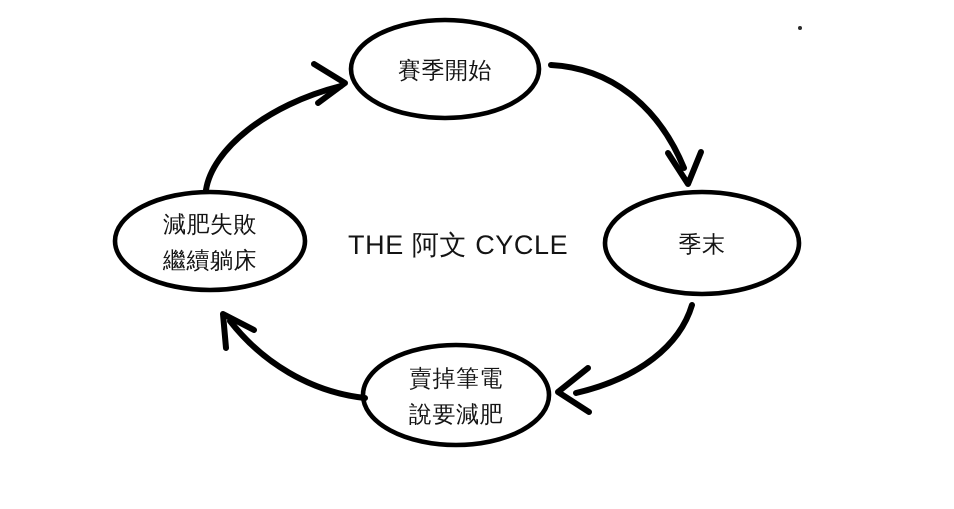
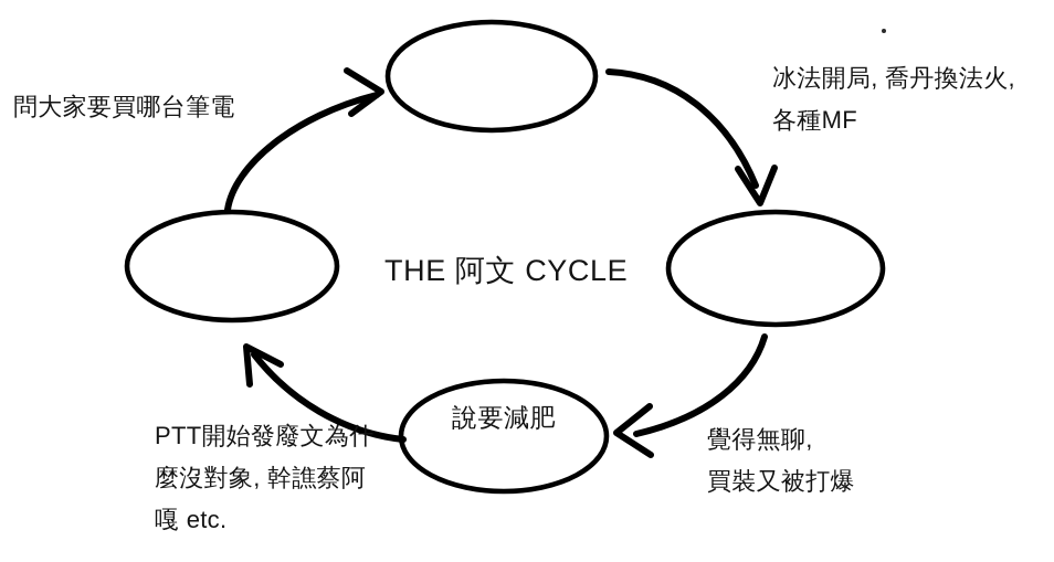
- 賽季開始
- 季末
- 賣掉筆電
  說要減肥
- 減肥失敗
- 繼續躺床
  THE 阿文 CYCLE
+ 問大家要買哪台筆電
+ 冰法開局, 喬丹換法火,
+ 各種MF
+ 覺得無聊,
+ 買裝又被打爆
+ PTT開始發廢文為什
+ 麼沒對象, 幹譙蔡阿
+ 嘎 etc.
